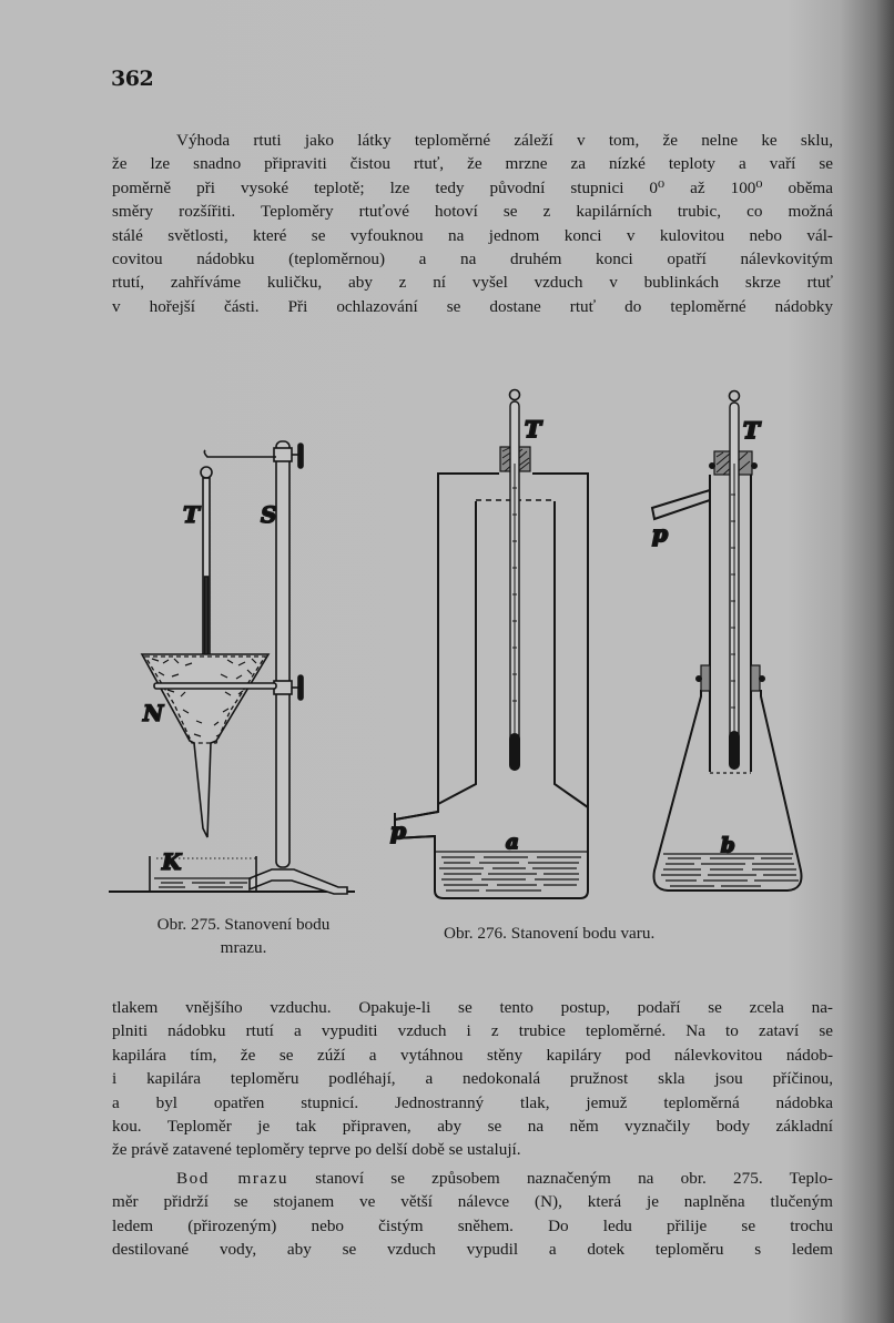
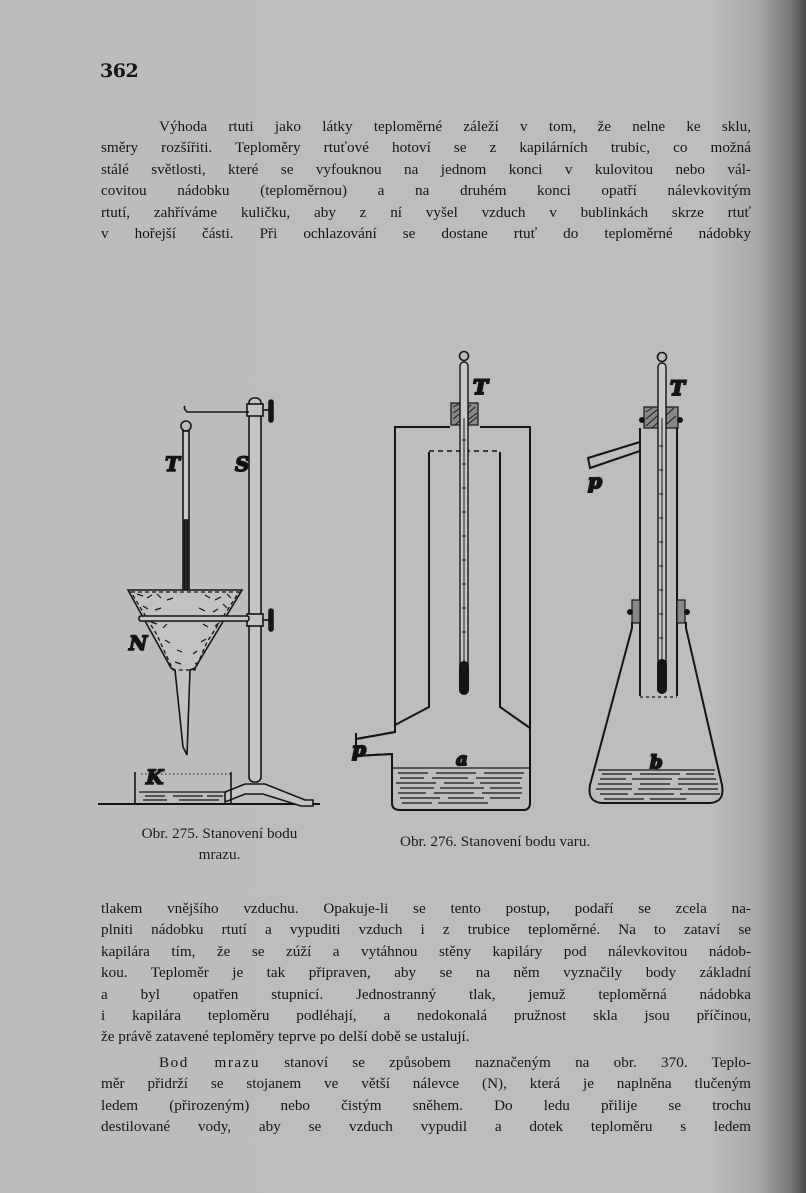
  362
  Výhoda rtuti jako látky teploměrné záleží v tom, že nelne ke sklu,
- že lze snadno připraviti čistou rtuť, že mrzne za nízké teploty a vaří se
- poměrně při vysoké teplotě; lze tedy původní stupnici 0⁰ až 100⁰ oběma
  směry rozšířiti. Teploměry rtuťové hotoví se z kapilárních trubic, co možná
  stálé světlosti, které se vyfouknou na jednom konci v kulovitou nebo vál-
  covitou nádobku (teploměrnou) a na druhém konci opatří nálevkovitým
  rtutí, zahříváme kuličku, aby z ní vyšel vzduch v bublinkách skrze rtuť
  v hořejší části. Při ochlazování se dostane rtuť do teploměrné nádobky
  T
  S
  N
  K
  T
  p
  a
  T
  p
  b
  Obr. 275. Stanovení bodu
  mrazu.
  Obr. 276. Stanovení bodu varu.
  tlakem vnějšího vzduchu. Opakuje-li se tento postup, podaří se zcela na-
  plniti nádobku rtutí a vypuditi vzduch i z trubice teploměrné. Na to zataví se
  kapilára tím, že se zúží a vytáhnou stěny kapiláry pod nálevkovitou nádob-
- i kapilára teploměru podléhají, a nedokonalá pružnost skla jsou příčinou,
+ kou. Teploměr je tak připraven, aby se na něm vyznačily body základní
  a byl opatřen stupnicí. Jednostranný tlak, jemuž teploměrná nádobka
- kou. Teploměr je tak připraven, aby se na něm vyznačily body základní
+ i kapilára teploměru podléhají, a nedokonalá pružnost skla jsou příčinou,
  že právě zatavené teploměry teprve po delší době se ustalují.
- Bod mrazu stanoví se způsobem naznačeným na obr. 275. Teplo-
+ Bod mrazu stanoví se způsobem naznačeným na obr. 370. Teplo-
  měr přidrží se stojanem ve větší nálevce (N), která je naplněna tlučeným
  ledem (přirozeným) nebo čistým sněhem. Do ledu přilije se trochu
  destilované vody, aby se vzduch vypudil a dotek teploměru s ledem
